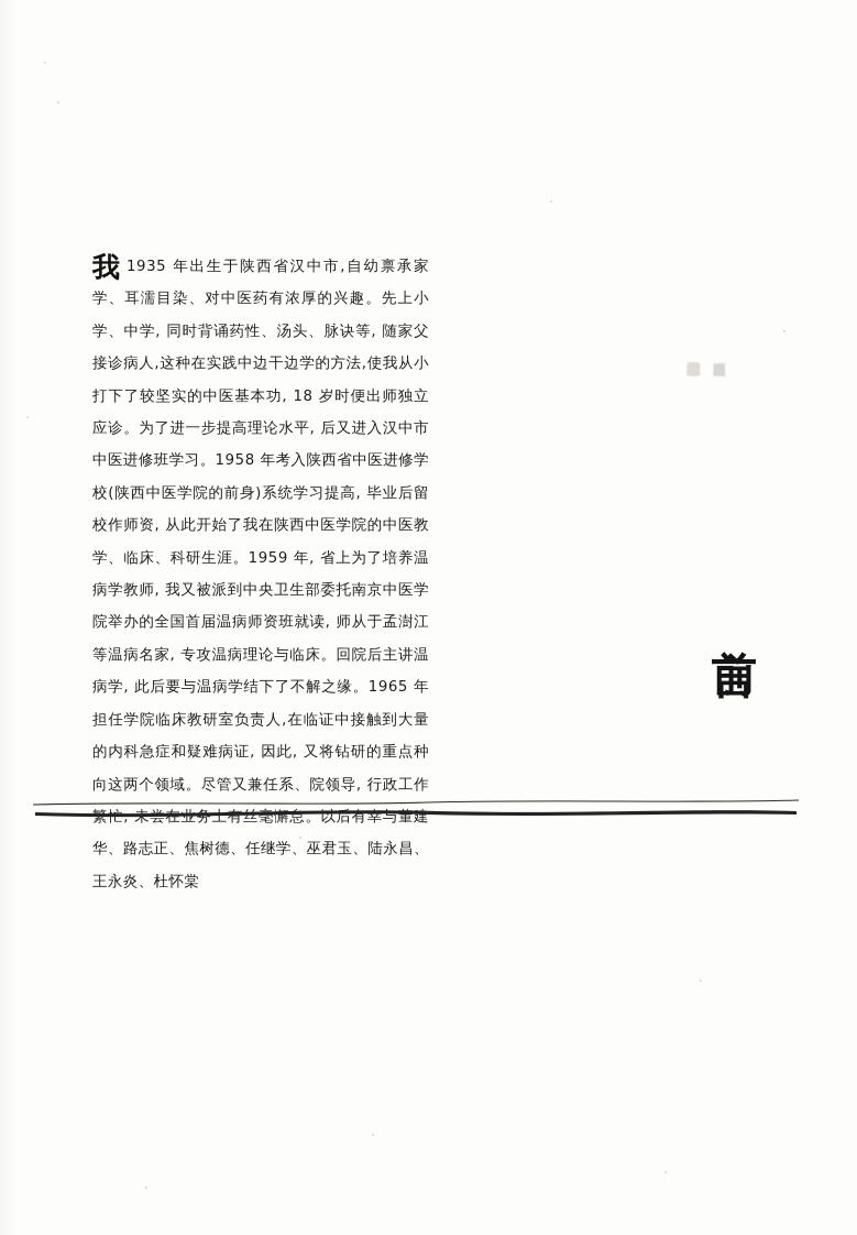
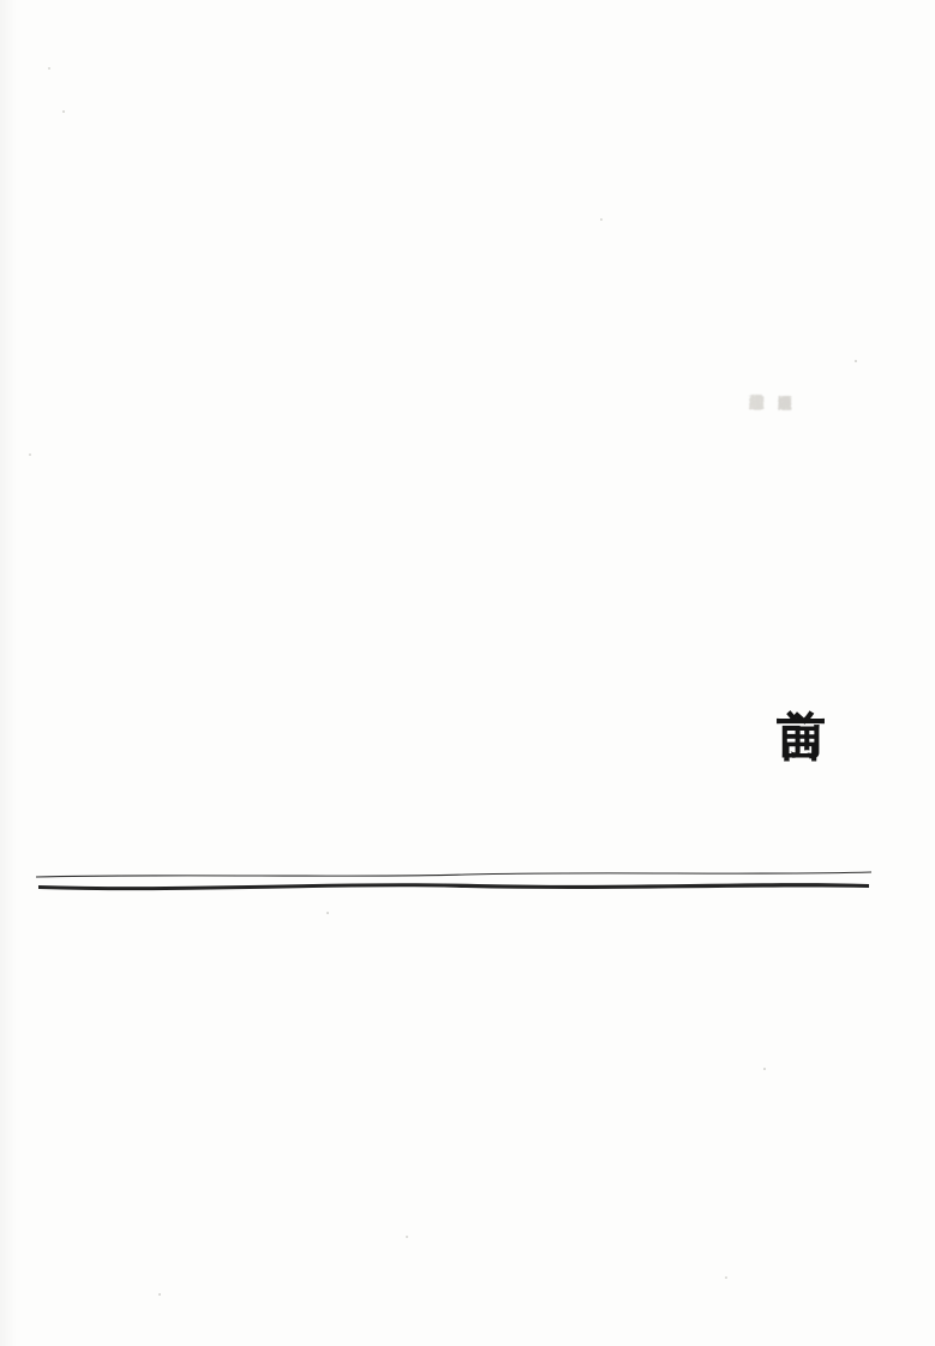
- 我
- 1935 年出生于陕西省汉中市,自幼禀承家学、耳濡目染、对中医药有浓厚的兴趣。先上小学、中学, 同时背诵药性、汤头、脉诀等, 随家父接诊病人,这种在实践中边干边学的方法,使我从小打下了较坚实的中医基本功, 18 岁时便出师独立应诊。为了进一步提高理论水平, 后又进入汉中市中医进修班学习。1958 年考入陕西省中医进修学校(陕西中医学院的前身)系统学习提高, 毕业后留校作师资, 从此开始了我在陕西中医学院的中医教学、临床、科研生涯。1959 年, 省上为了培养温病学教师, 我又被派到中央卫生部委托南京中医学院举办的全国首届温病师资班就读, 师从于孟澍江等温病名家, 专攻温病理论与临床。回院后主讲温病学, 此后要与温病学结下了不解之缘。1965 年担任学院临床教研室负责人,在临证中接触到大量的内科急症和疑难病证, 因此, 又将钻研的重点种向这两个领域。尽管又兼任系、院领导, 行政工作繁忙, 未尝在业务上有丝毫懈怠。以后有幸与董建华、路志正、焦树德、任继学、巫君玉、陆永昌、王永炎、杜怀棠
